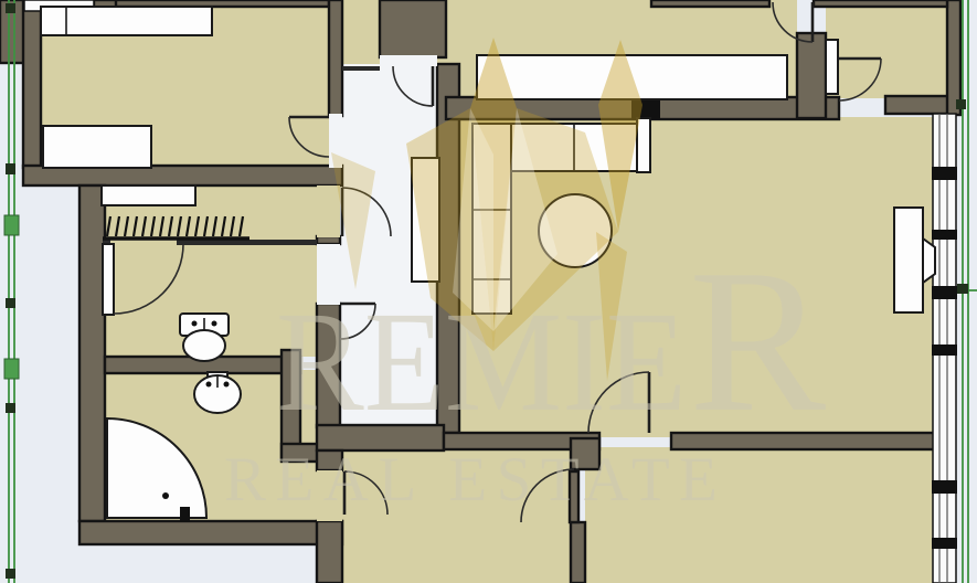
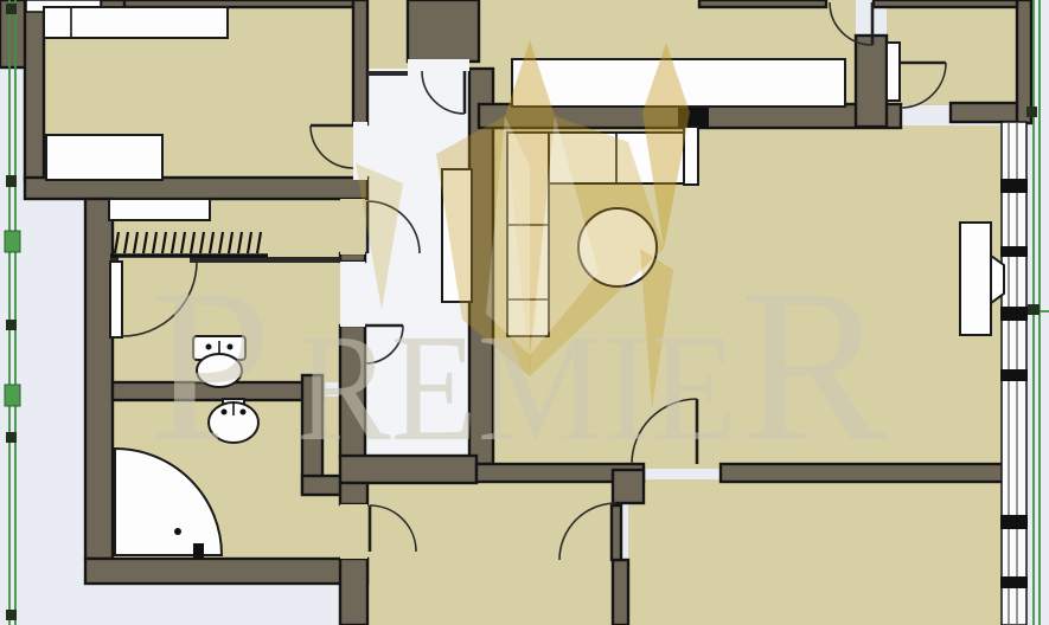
+ P
  REMIE
  R
- REAL ESTATE
